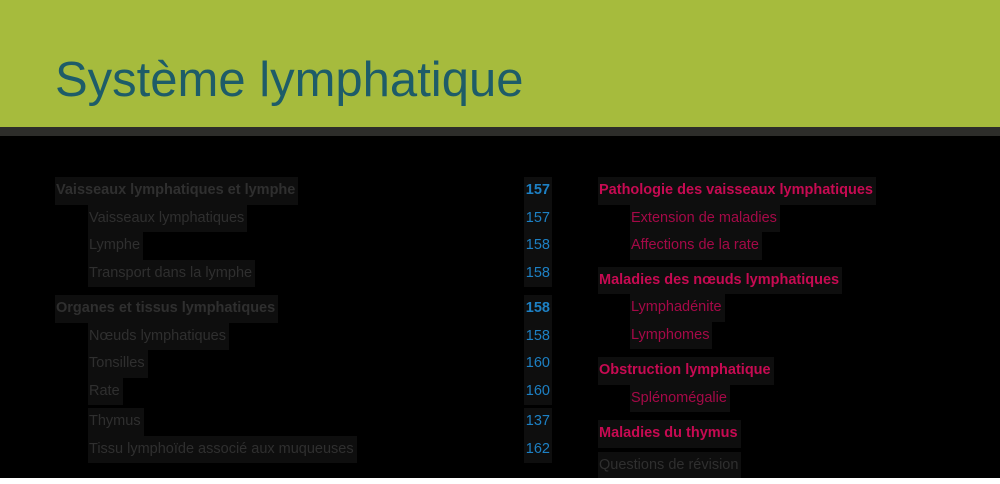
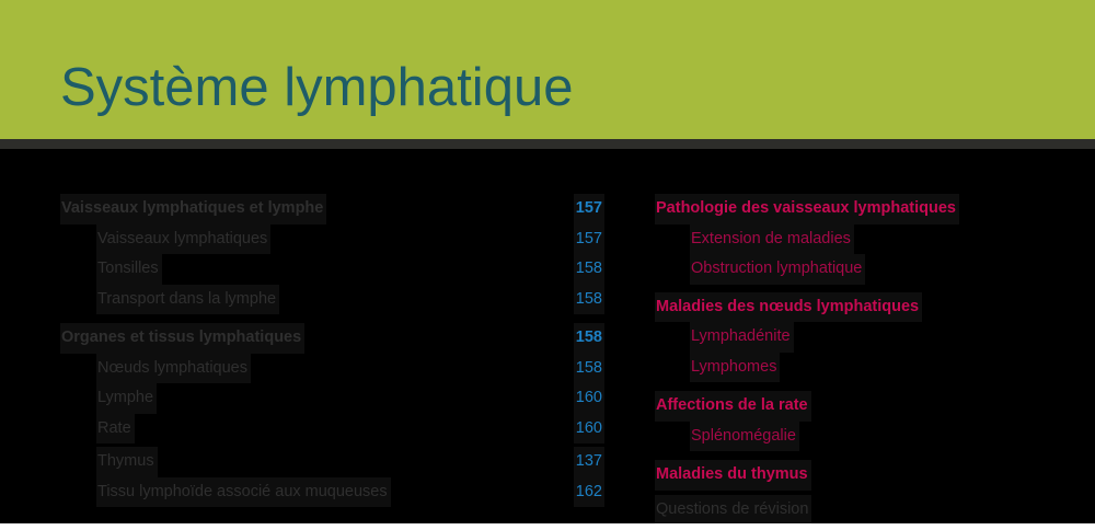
  Système lymphatique
  Vaisseaux lymphatiques et lymphe
  157
  Vaisseaux lymphatiques
  157
- Lymphe
+ Tonsilles
  158
  Transport dans la lymphe
  158
  Organes et tissus lymphatiques
  158
  Nœuds lymphatiques
  158
- Tonsilles
+ Lymphe
  160
  Rate
  160
  Thymus
  137
  Tissu lymphoïde associé aux muqueuses
  162
  Pathologie des vaisseaux lymphatiques
  Extension de maladies
- Affections de la rate
+ Obstruction lymphatique
  Maladies des nœuds lymphatiques
  Lymphadénite
  Lymphomes
- Obstruction lymphatique
+ Affections de la rate
  Splénomégalie
  Maladies du thymus
  Questions de révision
